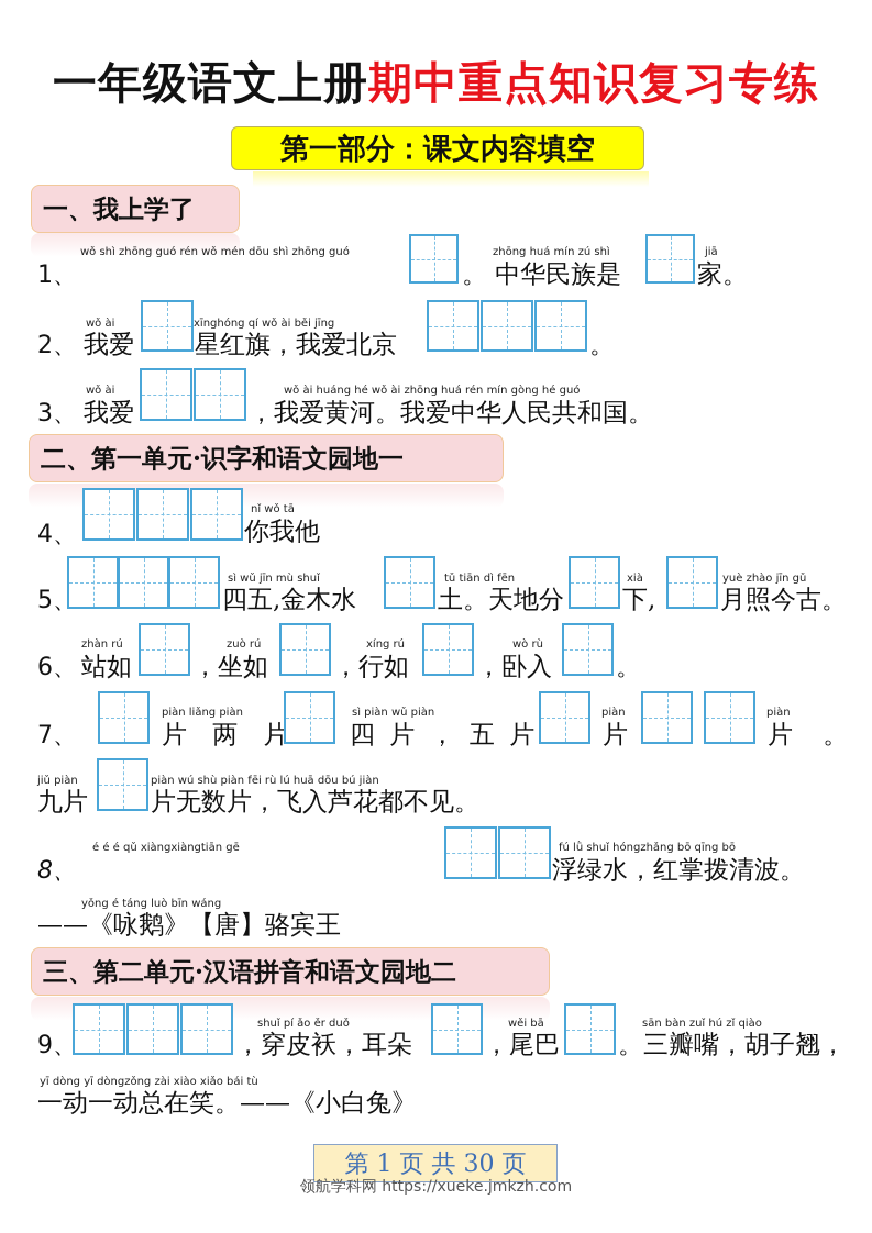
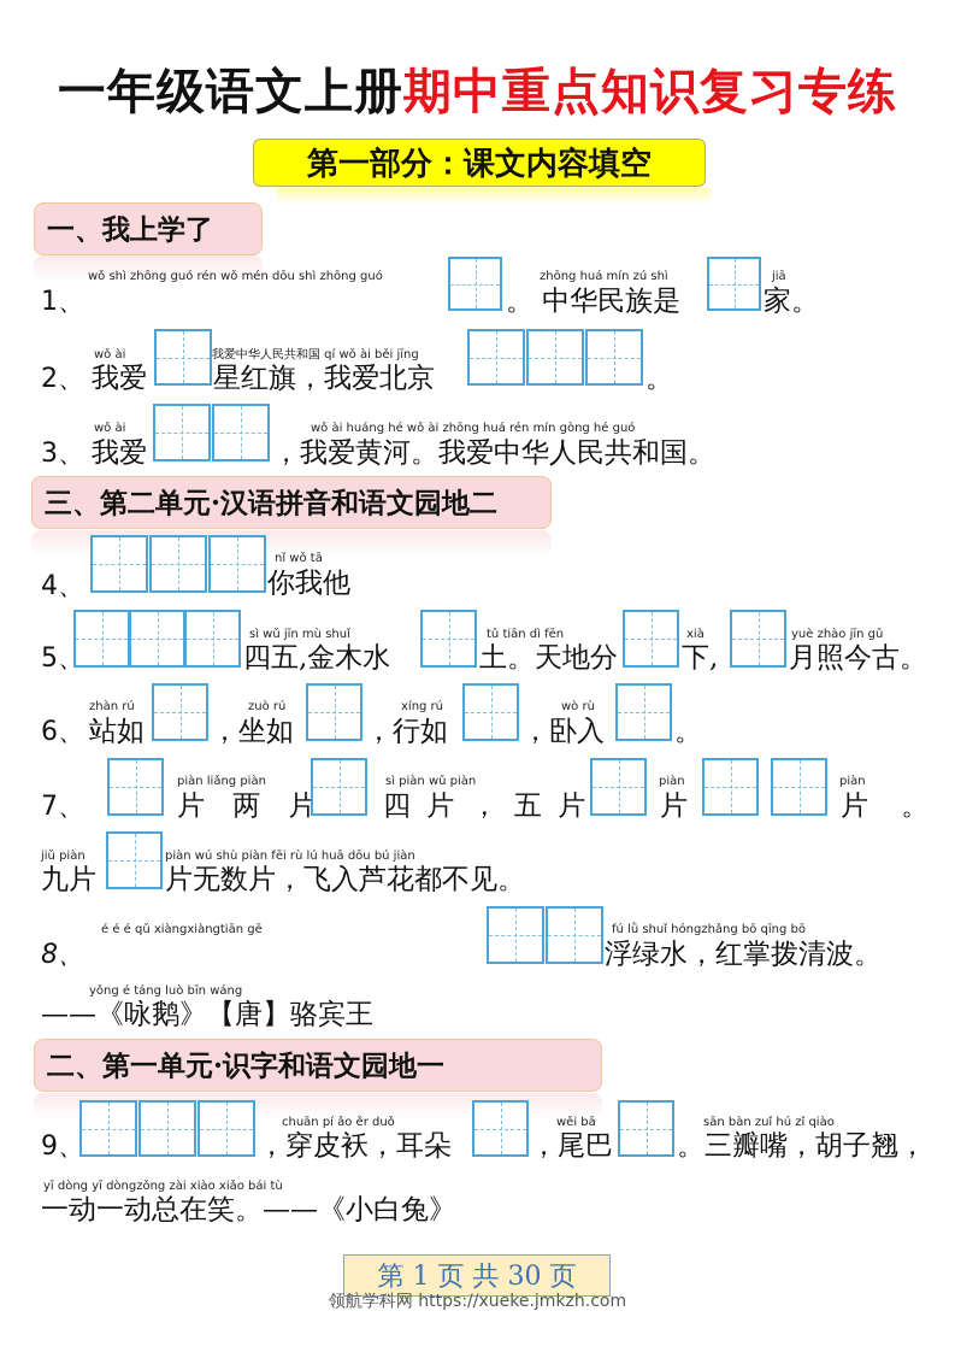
  一年级语文上册期中重点知识复习专练
  第一部分：课文内容填空
  一、我上学了
  1、
  wǒ shì zhōng guó rén wǒ mén dōu shì zhōng guó
  zhōng huá mín zú shì
  。 中华民族是
  jiā
  家。
  2、
  wǒ ài
  我爱
- xīnghóng qí wǒ ài běi jīng
+ 我爱中华人民共和国 qí wǒ ài běi jīng
  星红旗，我爱北京
  。
  3、
  wǒ ài
  我爱
  wǒ ài huáng hé wǒ ài zhōng huá rén mín gòng hé guó
  ，我爱黄河。我爱中华人民共和国。
- 二、第一单元·识字和语文园地一
+ 三、第二单元·汉语拼音和语文园地二
  4、
  nǐ wǒ tā
  你我他
  5、
  sì wǔ jīn mù shuǐ
  四五,金木水
  tǔ tiān dì fēn
  土。天地分
  xià
  下,
  yuè zhào jīn gǔ
  月照今古。
  6、
  zhàn rú
  站如
  zuò rú
  ，坐如
  xíng rú
  ，行如
  wò rù
  ，卧入
  。
  7、
  piàn liǎng piàn
  片 两 片
  sì piàn wǔ piàn
  四 片 ， 五 片
  piàn
  片
  piàn
  片 。
  jiǔ piàn
  九片
  piàn wú shù piàn fēi rù lú huā dōu bú jiàn
  片无数片，飞入芦花都不见。
  8、
  é é é qǔ xiàngxiàngtiān gē
  fú lǜ shuǐ hóngzhǎng bō qīng bō
  浮绿水，红掌拨清波。
  yǒng é táng luò bīn wáng
  ——《咏鹅》【唐】骆宾王
- 三、第二单元·汉语拼音和语文园地二
+ 二、第一单元·识字和语文园地一
  9、
- shuǐ pí ǎo ěr duǒ
+ chuān pí ǎo ěr duǒ
  ，穿皮袄，耳朵
  wěi bā
  ，尾巴
  sān bàn zuǐ hú zǐ qiào
  。三瓣嘴，胡子翘，
  yī dòng yī dòngzǒng zài xiào xiǎo bái tù
  一动一动总在笑。——《小白兔》
  第 1 页 共 30 页
  领航学科网 https://xueke.jmkzh.com
